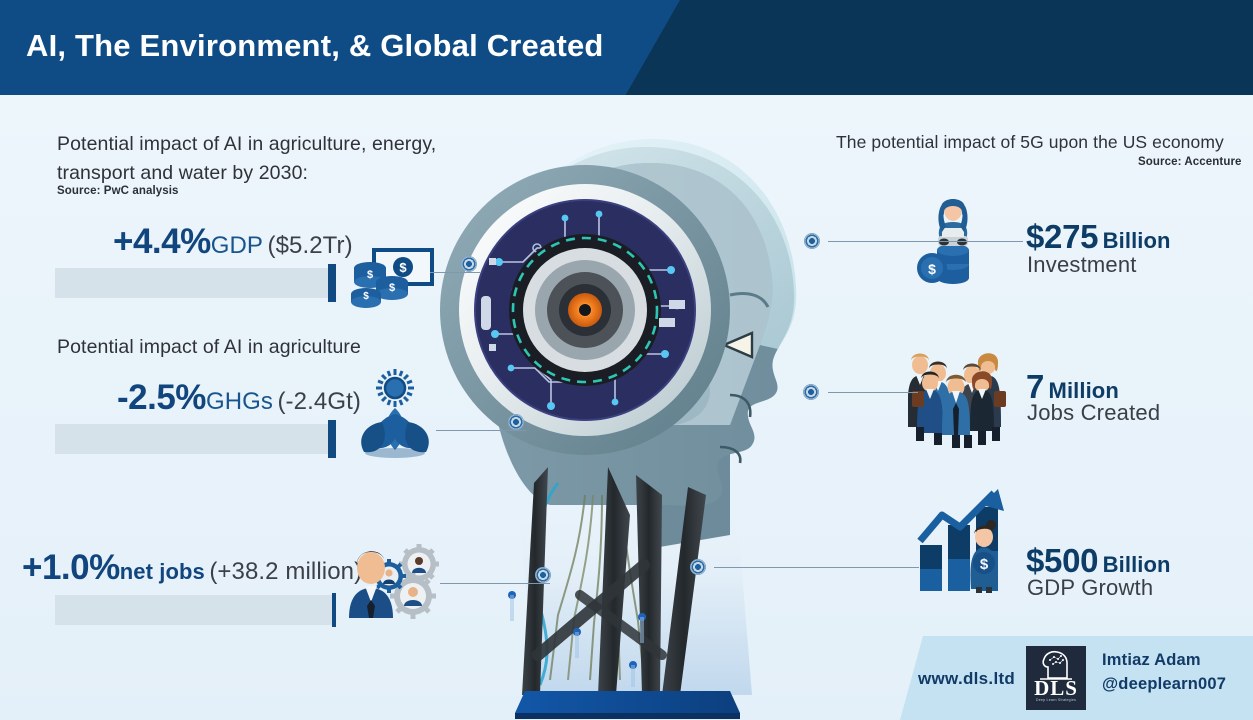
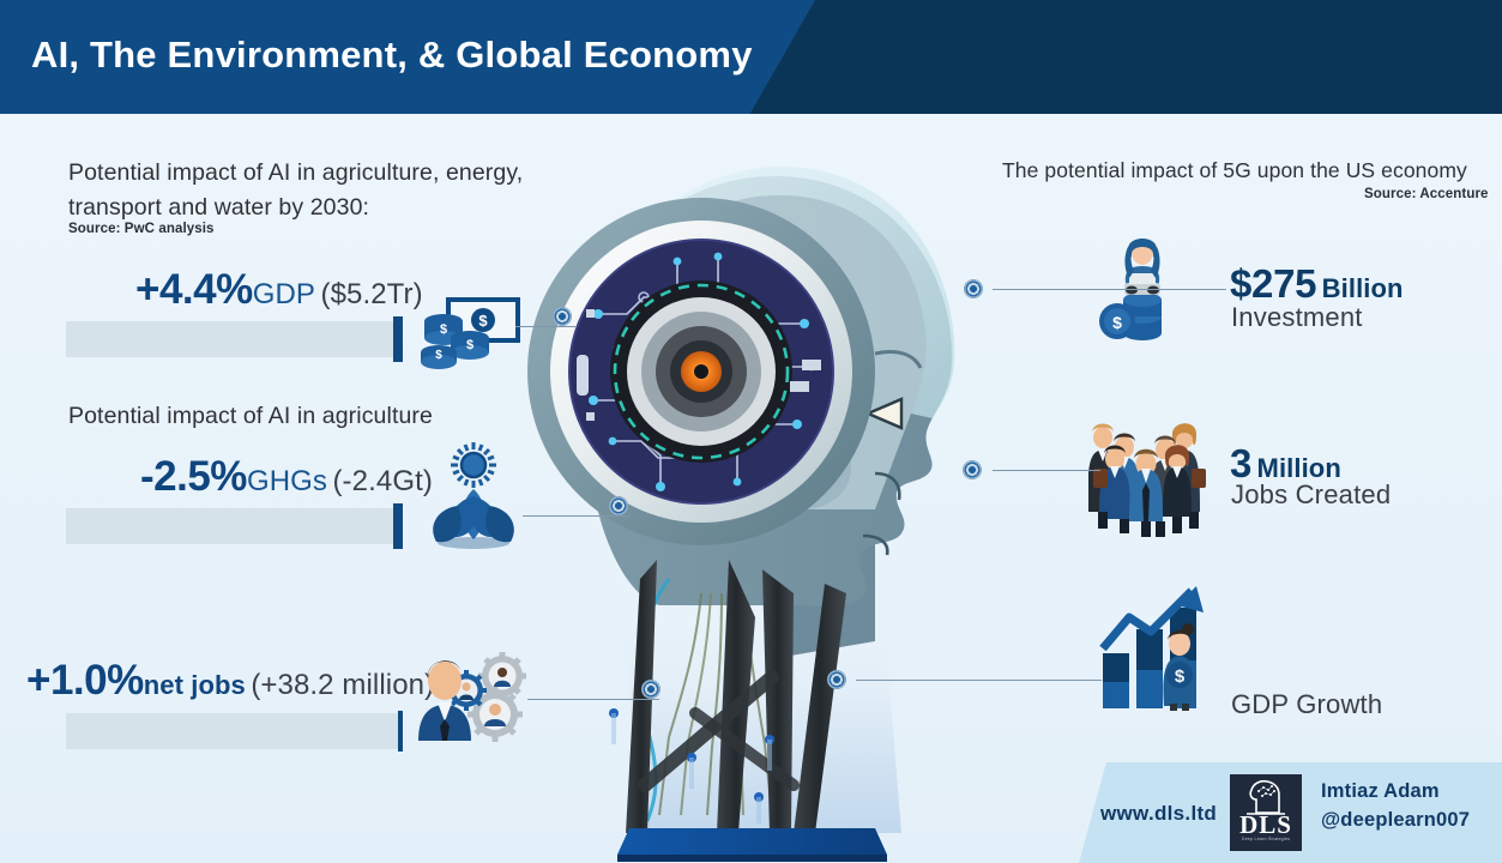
- AI, The Environment, & Global Created
+ AI, The Environment, & Global Economy
  Potential impact of AI in agriculture, energy,
  transport and water by 2030:
  Source: PwC analysis
  +4.4%GDP ($5.2Tr)
  $
  $
  $
  $
  Potential impact of AI in agriculture
  -2.5%GHGs (-2.4Gt)
  +1.0%net jobs (+38.2 million
  The potential impact of 5G upon the US economy
  Source: Accenture
  $
  $275 Billion
  Investment
- 7 Million
+ 3 Million
  Jobs Created
  $
- $500 Billion
  GDP Growth
  www.dls.ltd
  DLS
  Imtiaz Adam
  @deeplearn007
